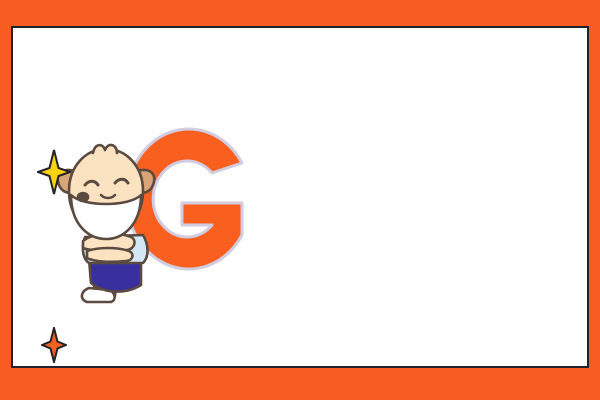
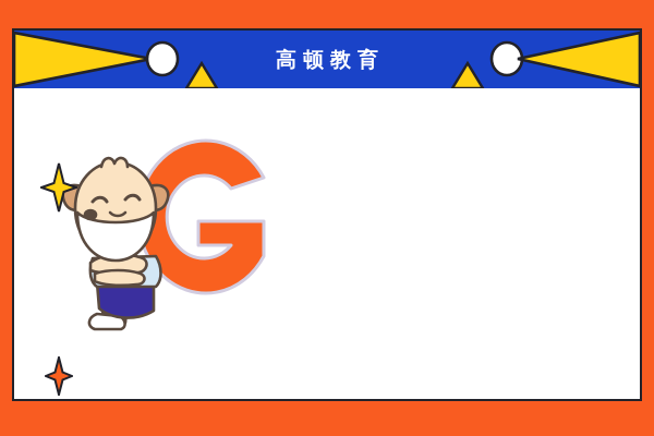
+ 高顿教育
